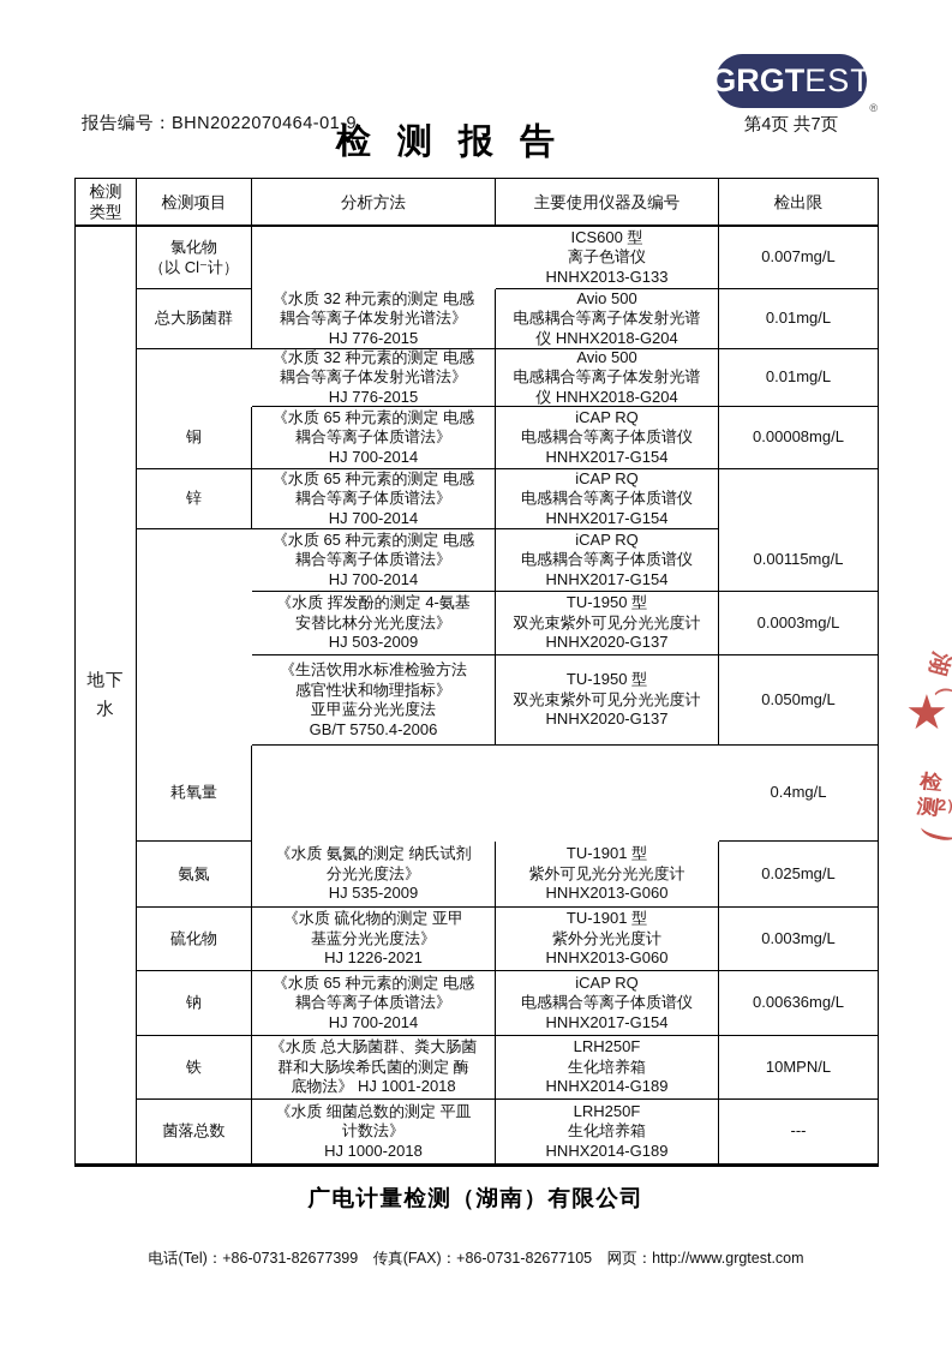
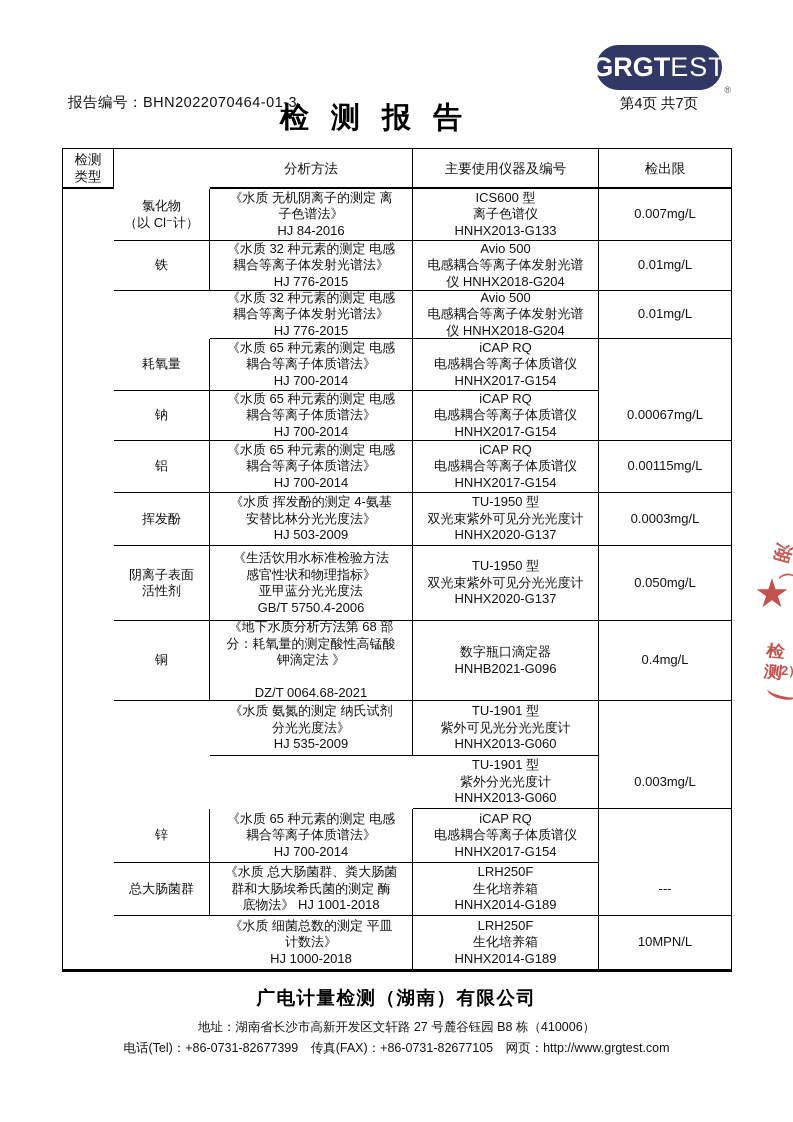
- 报告编号：BHN2022070464-01-9
+ 报告编号：BHN2022070464-01-3
  检 测 报 告
  GRGT
  EST
  ®
  第4页 共7页
  检测
  类型
- 检测项目
  分析方法
  主要使用仪器及编号
  检出限
- 地下
- 水
  氯化物
  （以 Cl⁻计）
+ 《水质 无机阴离子的测定 离
+ 子色谱法》
+ HJ 84-2016
  ICS600 型
  离子色谱仪
  HNHX2013-G133
  0.007mg/L
- 总大肠菌群
+ 铁
  《水质 32 种元素的测定 电感
  耦合等离子体发射光谱法》
  HJ 776-2015
  Avio 500
  电感耦合等离子体发射光谱
  仪 HNHX2018-G204
  0.01mg/L
  《水质 32 种元素的测定 电感
  耦合等离子体发射光谱法》
  HJ 776-2015
  Avio 500
  电感耦合等离子体发射光谱
  仪 HNHX2018-G204
  0.01mg/L
- 铜
+ 耗氧量
  《水质 65 种元素的测定 电感
  耦合等离子体质谱法》
  HJ 700-2014
  iCAP RQ
  电感耦合等离子体质谱仪
  HNHX2017-G154
- 0.00008mg/L
- 锌
+ 钠
  《水质 65 种元素的测定 电感
  耦合等离子体质谱法》
  HJ 700-2014
  iCAP RQ
  电感耦合等离子体质谱仪
  HNHX2017-G154
+ 0.00067mg/L
+ 铝
  《水质 65 种元素的测定 电感
  耦合等离子体质谱法》
  HJ 700-2014
  iCAP RQ
  电感耦合等离子体质谱仪
  HNHX2017-G154
  0.00115mg/L
+ 挥发酚
  《水质 挥发酚的测定 4-氨基
  安替比林分光光度法》
  HJ 503-2009
  TU-1950 型
  双光束紫外可见分光光度计
  HNHX2020-G137
  0.0003mg/L
+ 阴离子表面
+ 活性剂
  《生活饮用水标准检验方法
  感官性状和物理指标》
  亚甲蓝分光光度法
  GB/T 5750.4-2006
  TU-1950 型
  双光束紫外可见分光光度计
  HNHX2020-G137
  0.050mg/L
- 耗氧量
+ 铜
+ 《地下水质分析方法第 68 部
+ 分：耗氧量的测定酸性高锰酸
+ 钾滴定法 》
+ DZ/T 0064.68-2021
+ 数字瓶口滴定器
+ HNHB2021-G096
  0.4mg/L
- 氨氮
  《水质 氨氮的测定 纳氏试剂
  分光光度法》
  HJ 535-2009
  TU-1901 型
  紫外可见光分光光度计
  HNHX2013-G060
- 0.025mg/L
- 硫化物
- 《水质 硫化物的测定 亚甲
- 基蓝分光光度法》
- HJ 1226-2021
  TU-1901 型
  紫外分光光度计
  HNHX2013-G060
  0.003mg/L
- 钠
+ 锌
  《水质 65 种元素的测定 电感
  耦合等离子体质谱法》
  HJ 700-2014
  iCAP RQ
  电感耦合等离子体质谱仪
  HNHX2017-G154
- 0.00636mg/L
- 铁
+ 总大肠菌群
  《水质 总大肠菌群、粪大肠菌
  群和大肠埃希氏菌的测定 酶
  底物法》 HJ 1001-2018
  LRH250F
  生化培养箱
  HNHX2014-G189
- 10MPN/L
+ ---
- 菌落总数
  《水质 细菌总数的测定 平皿
  计数法》
  HJ 1000-2018
  LRH250F
  生化培养箱
  HNHX2014-G189
- ---
+ 10MPN/L
  ★
  广电计量检测（湖南）有限公司
+ 地址：湖南省长沙市高新开发区文轩路 27 号麓谷钰园 B8 栋（410006）
  电话(Tel)：+86-0731-82677399 传真(FAX)：+86-0731-82677105 网页：http://www.grgtest.com
